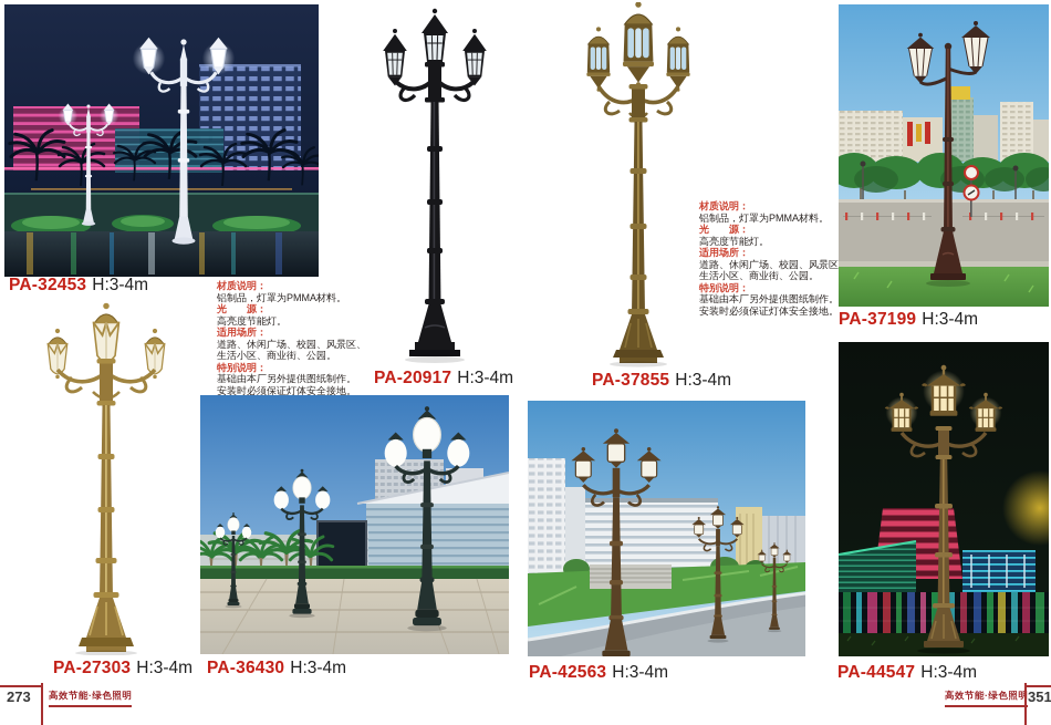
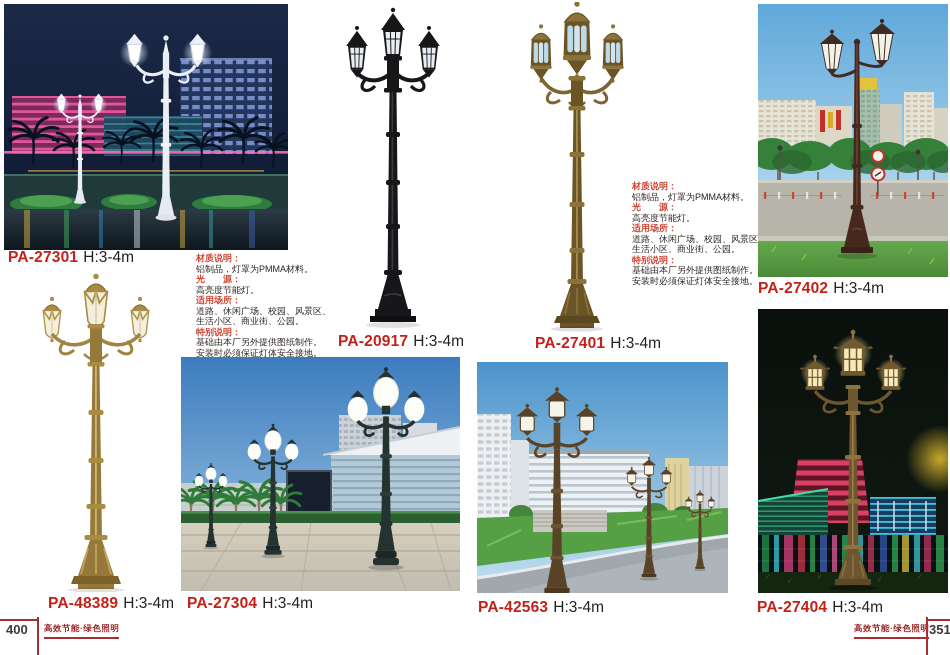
- PA-32453 H:3-4m
+ PA-27301 H:3-4m
  材质说明：
  铝制品，灯罩为PMMA材料。
  光 源：
  高亮度节能灯。
  适用场所：
  道路、休闲广场、校园、风景区、
  生活小区、商业街、公园。
  特别说明：
  基础由本厂另外提供图纸制作。
  安装时必须保证灯体安全接地。
  PA-20917 H:3-4m
- PA-37855 H:3-4m
+ PA-27401 H:3-4m
  材质说明：
  铝制品，灯罩为PMMA材料。
  光 源：
  高亮度节能灯。
  适用场所：
  道路、休闲广场、校园、风景区
  生活小区、商业街、公园。
  特别说明：
  基础由本厂另外提供图纸制作。
  安装时必须保证灯体安全接地。
- PA-37199 H:3-4m
+ PA-27402 H:3-4m
- PA-27303 H:3-4m
+ PA-48389 H:3-4m
- PA-36430 H:3-4m
+ PA-27304 H:3-4m
  PA-42563 H:3-4m
- PA-44547 H:3-4m
+ PA-27404 H:3-4m
- 273
+ 400
  高效节能·绿色照明
  高效节能·绿色照明
  351
